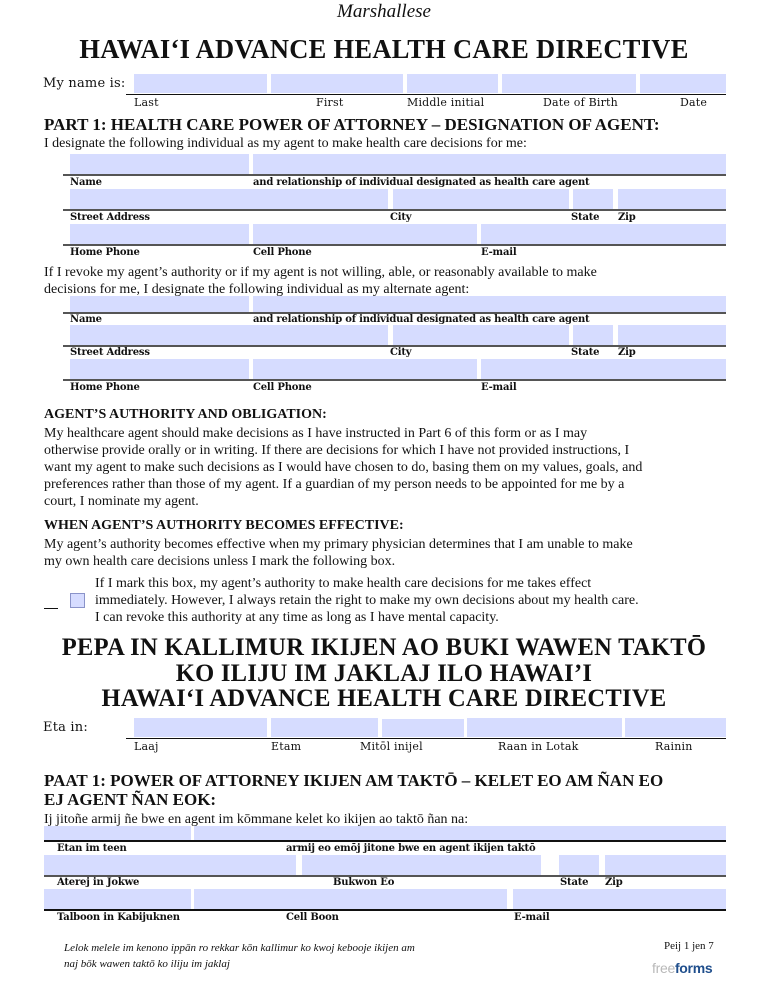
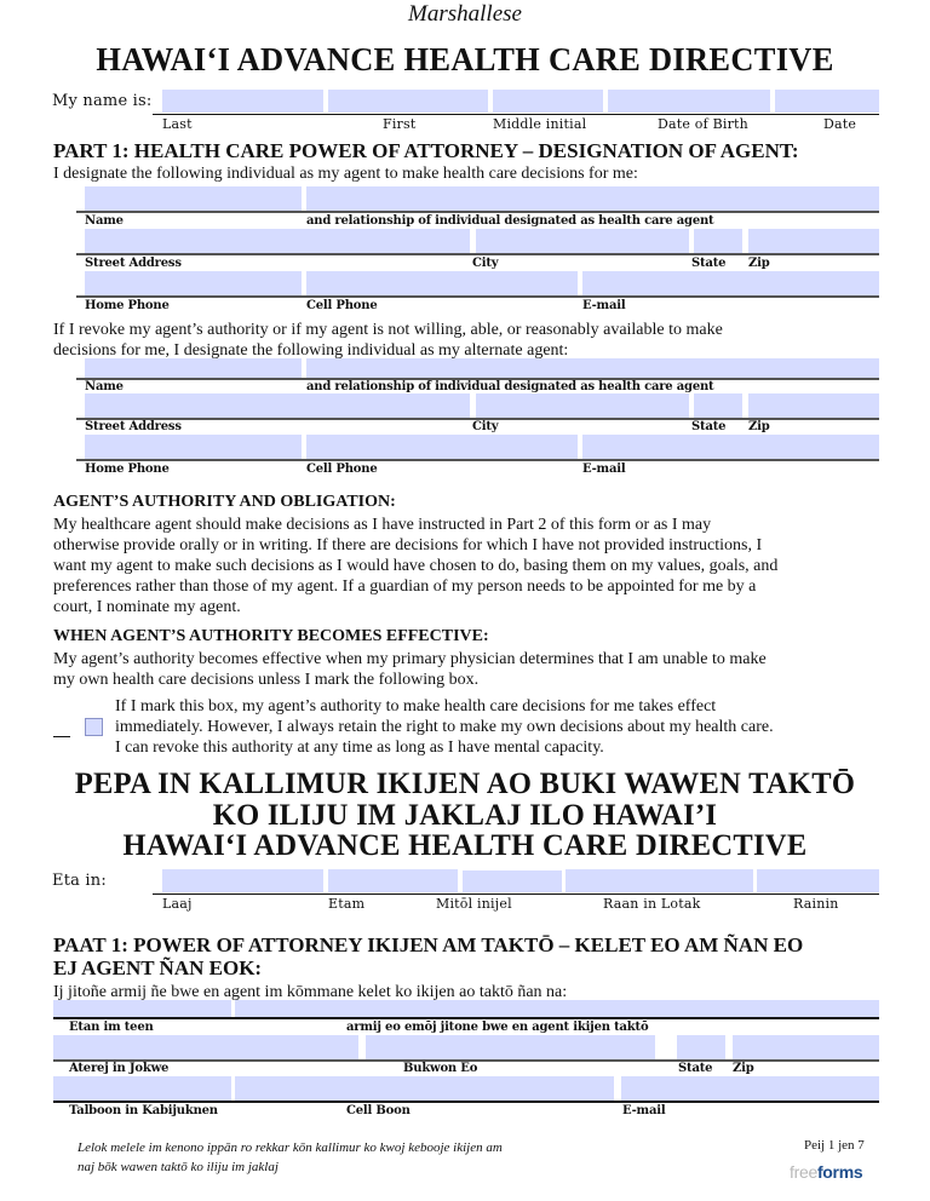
  Marshallese
  HAWAI‘I ADVANCE HEALTH CARE DIRECTIVE
  My name is:
  Last
  First
  Middle initial
  Date of Birth
  Date
  PART 1: HEALTH CARE POWER OF ATTORNEY – DESIGNATION OF AGENT:
  I designate the following individual as my agent to make health care decisions for me:
  Name
  and relationship of individual designated as health care agent
  Street Address
  City
  State
  Zip
  Home Phone
  Cell Phone
  E-mail
  If I revoke my agent’s authority or if my agent is not willing, able, or reasonably available to make
  decisions for me, I designate the following individual as my alternate agent:
  Name
  and relationship of individual designated as health care agent
  Street Address
  City
  State
  Zip
  Home Phone
  Cell Phone
  E-mail
  AGENT’S AUTHORITY AND OBLIGATION:
- My healthcare agent should make decisions as I have instructed in Part 6 of this form or as I may
+ My healthcare agent should make decisions as I have instructed in Part 2 of this form or as I may
  otherwise provide orally or in writing. If there are decisions for which I have not provided instructions, I
  want my agent to make such decisions as I would have chosen to do, basing them on my values, goals, and
  preferences rather than those of my agent. If a guardian of my person needs to be appointed for me by a
  court, I nominate my agent.
  WHEN AGENT’S AUTHORITY BECOMES EFFECTIVE:
  My agent’s authority becomes effective when my primary physician determines that I am unable to make
  my own health care decisions unless I mark the following box.
  If I mark this box, my agent’s authority to make health care decisions for me takes effect
  immediately. However, I always retain the right to make my own decisions about my health care.
  I can revoke this authority at any time as long as I have mental capacity.
  PEPA IN KALLIMUR IKIJEN AO BUKI WAWEN TAKTŌ
  KO ILIJU IM JAKLAJ ILO HAWAI’I
  HAWAI‘I ADVANCE HEALTH CARE DIRECTIVE
  Eta in:
  Laaj
  Etam
  Mitōl inijel
  Raan in Lotak
  Rainin
  PAAT 1: POWER OF ATTORNEY IKIJEN AM TAKTŌ – KELET EO AM ÑAN EO
  EJ AGENT ÑAN EOK:
  Ij jitoñe armij ñe bwe en agent im kōmmane kelet ko ikijen ao taktō ñan na:
  Etan im teen
  armij eo emōj jitone bwe en agent ikijen taktō
  Aterej in Jokwe
  Bukwon Eo
  State
  Zip
  Talboon in Kabijuknen
  Cell Boon
  E-mail
  Lelok melele im kenono ippān ro rekkar kōn kallimur ko kwoj kebooje ikijen am
  naj bōk wawen taktō ko iliju im jaklaj
  Peij 1 jen 7
  freeforms
